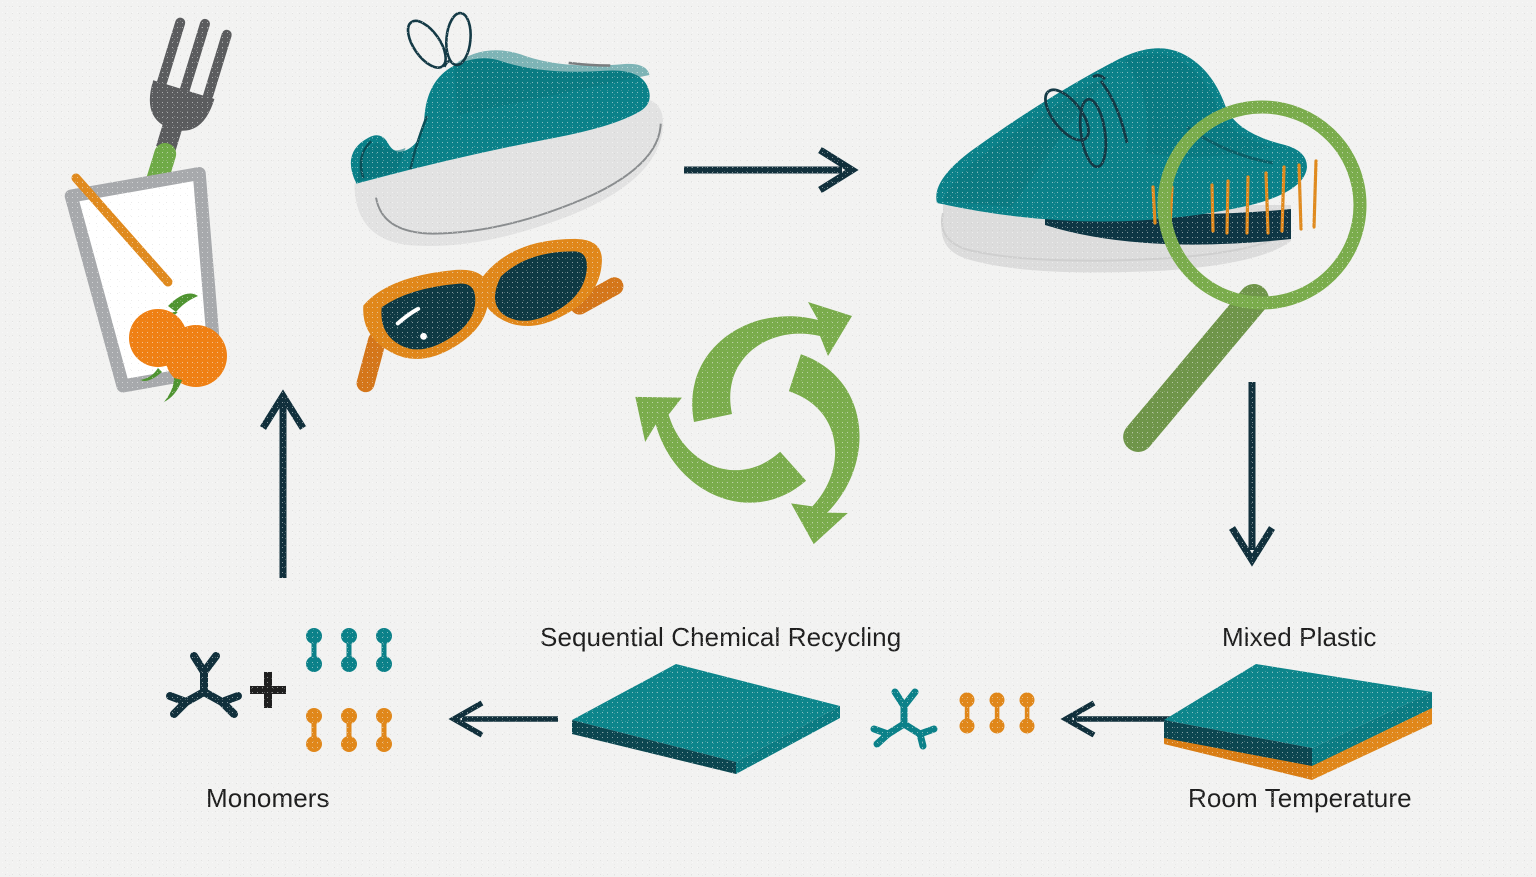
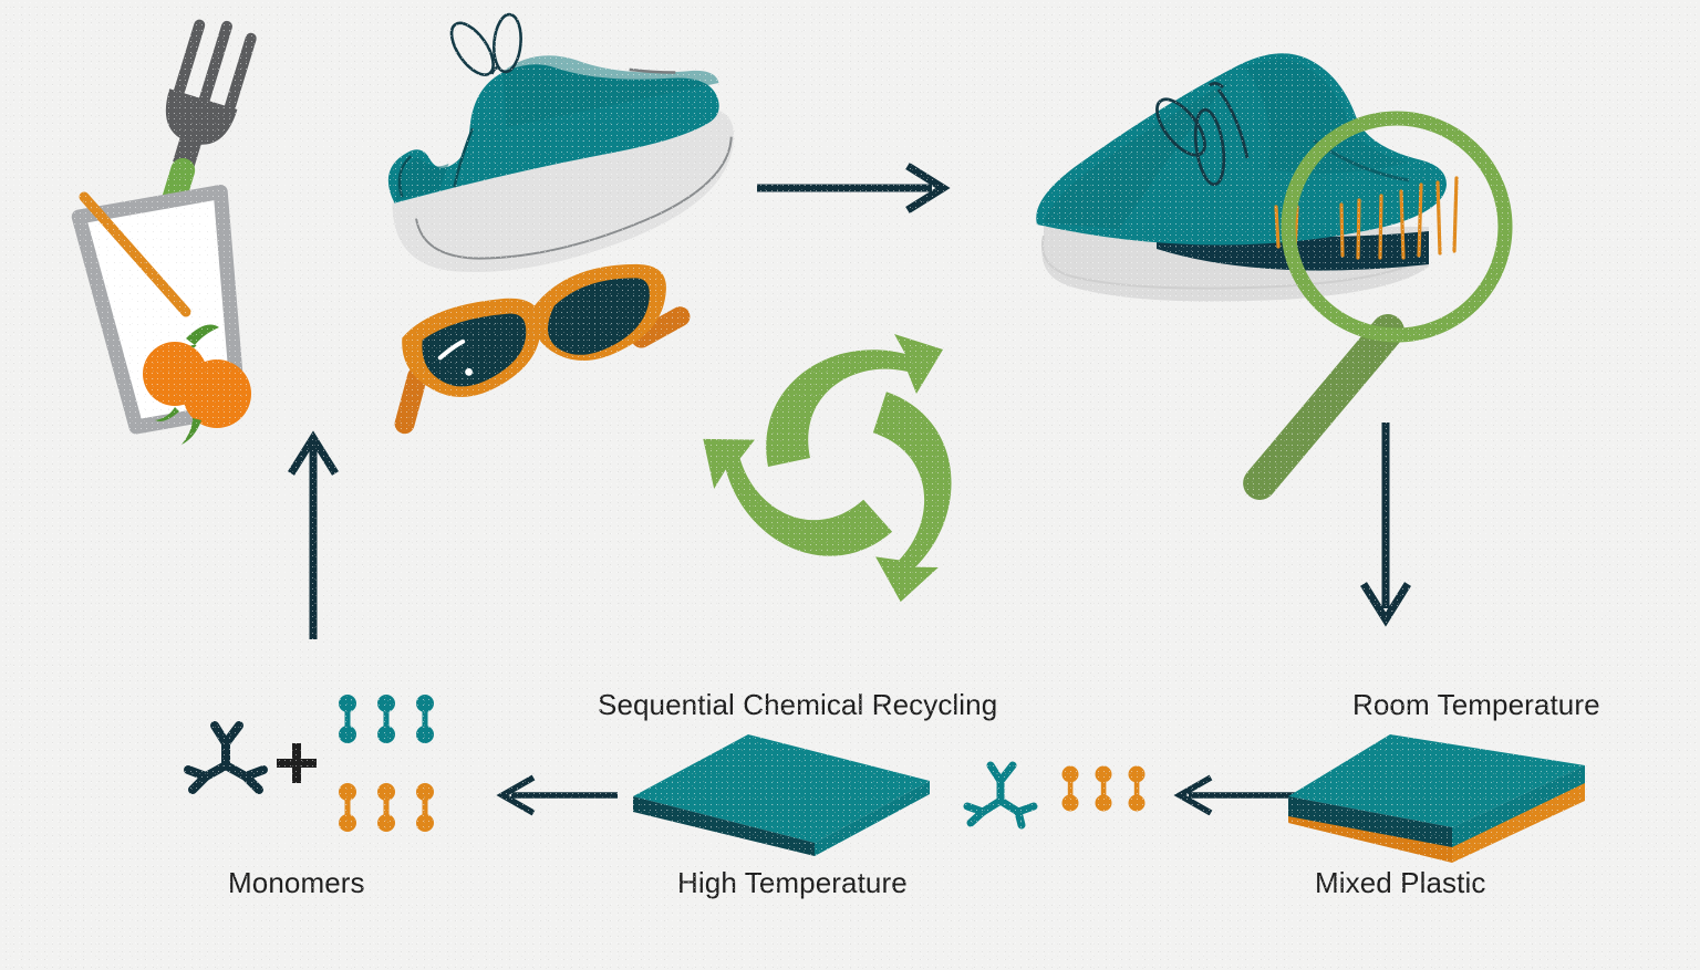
  Sequential Chemical Recycling
- Mixed Plastic
+ Room Temperature
  Monomers
+ High Temperature
- Room Temperature
+ Mixed Plastic
